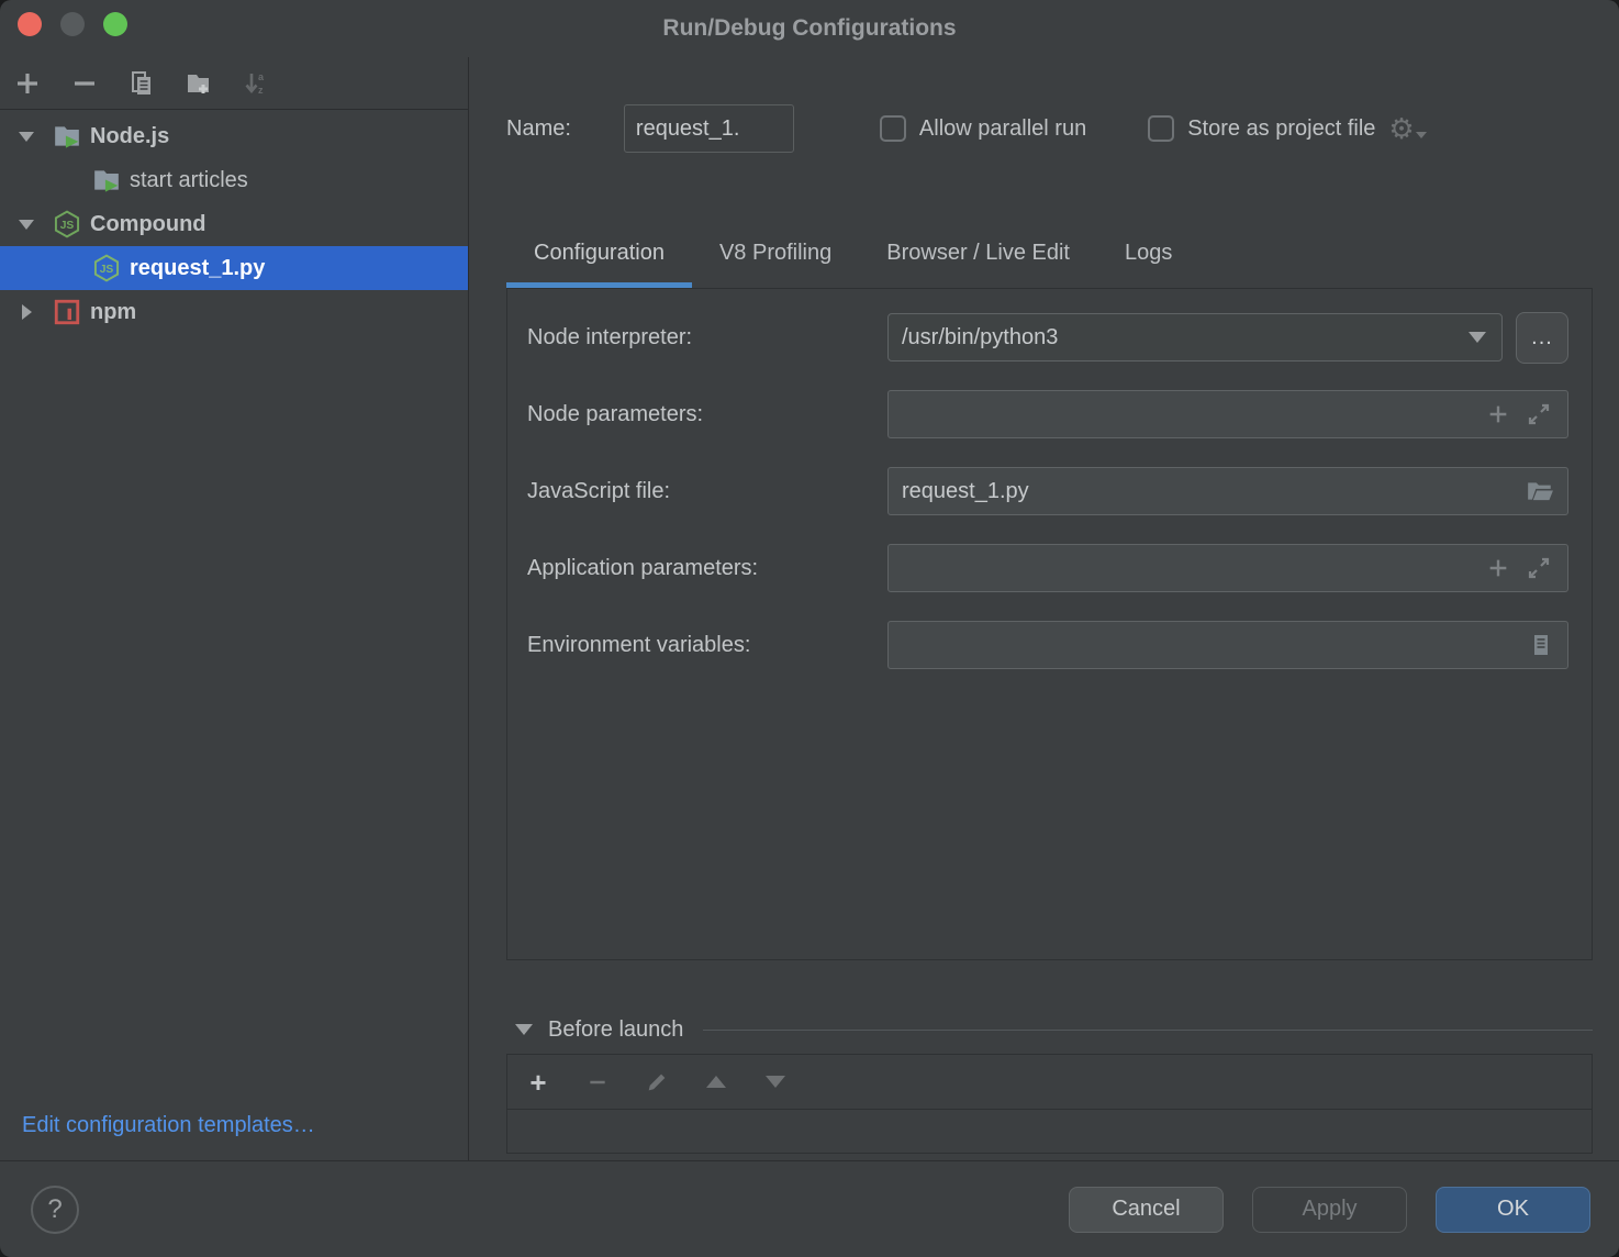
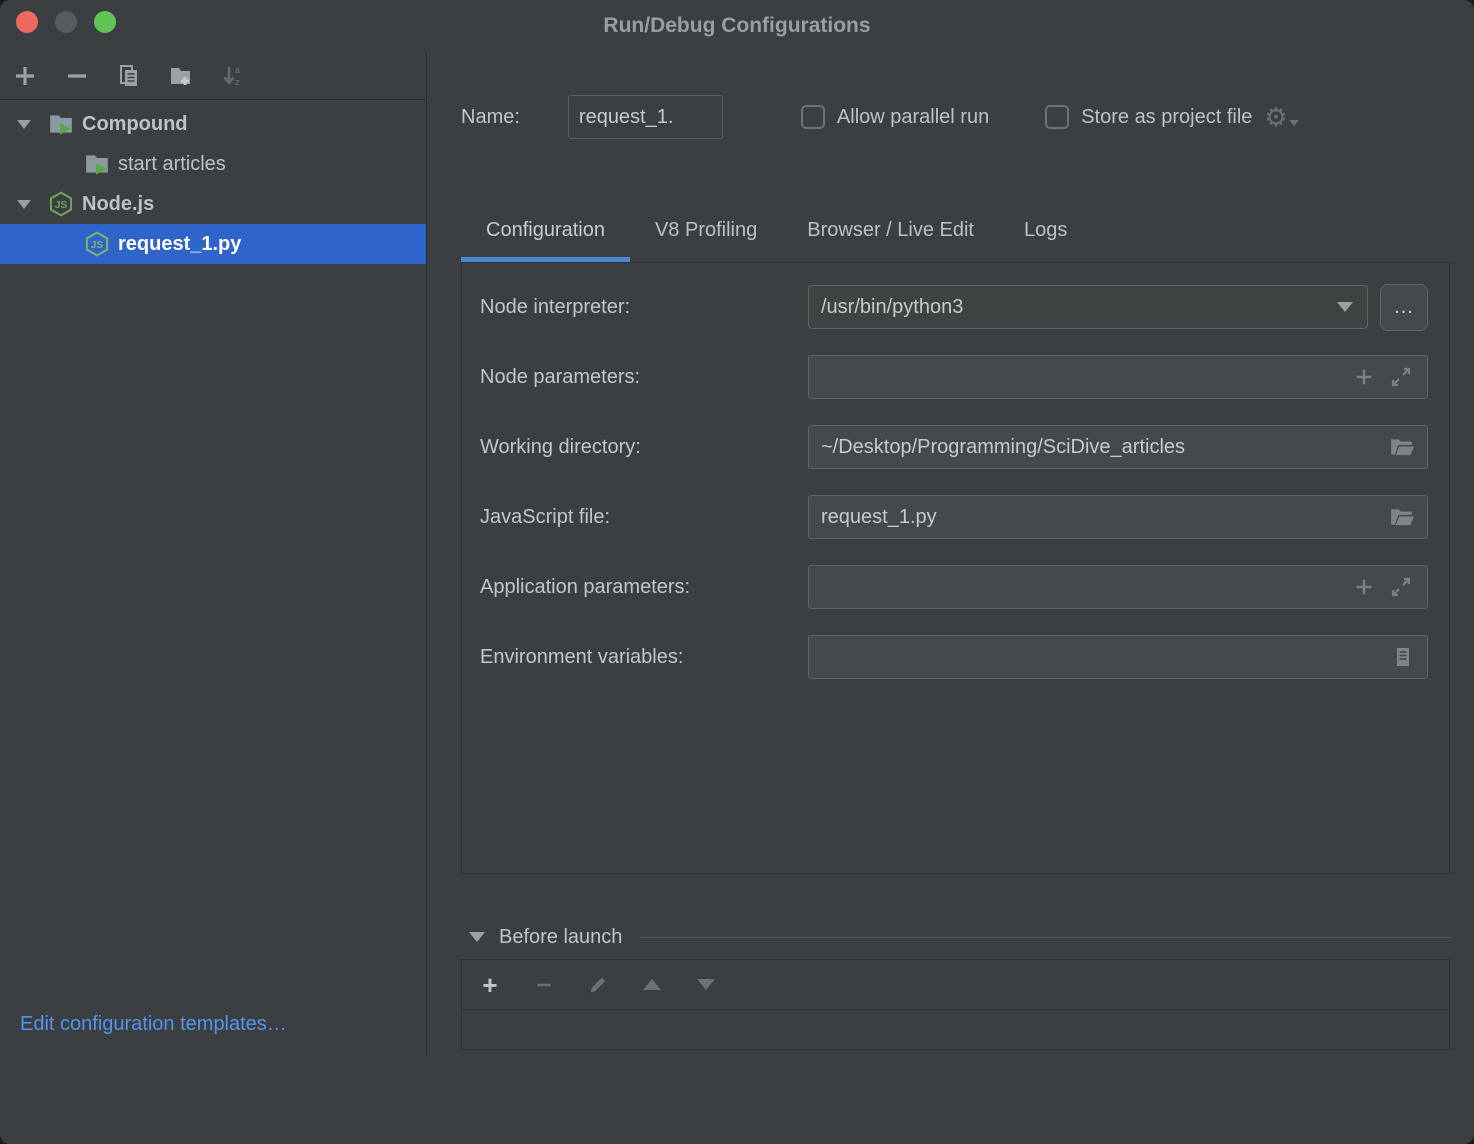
  Run/Debug Configurations
  a
  z
- Node.js
+ Compound
  start articles
  JS
- Compound
+ Node.js
  JS
  request_1.py
- npm
  Edit configuration templates…
  Name:
  request_1.
  Allow parallel run
  Store as project file
  ⚙
  Configuration
  V8 Profiling
  Browser / Live Edit
  Logs
  Node interpreter:
  /usr/bin/python3
  ...
  Node parameters:
+ Working directory:
+ ~/Desktop/Programming/SciDive_articles
  JavaScript file:
  request_1.py
  Application parameters:
  Environment variables:
  Before launch
  +
- ?
- Cancel
- Apply
- OK
